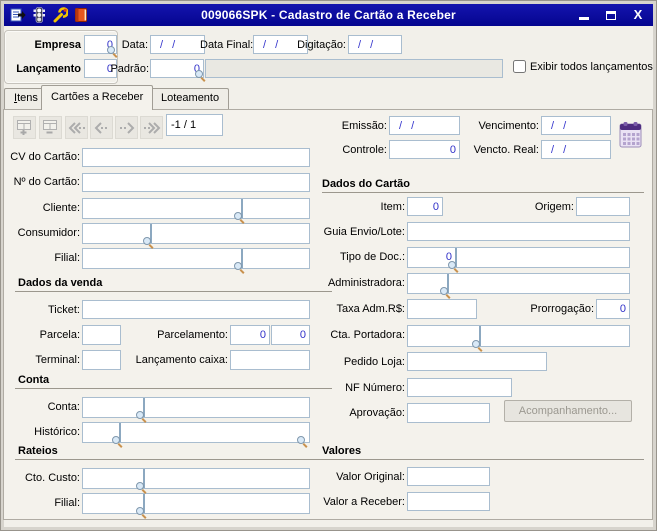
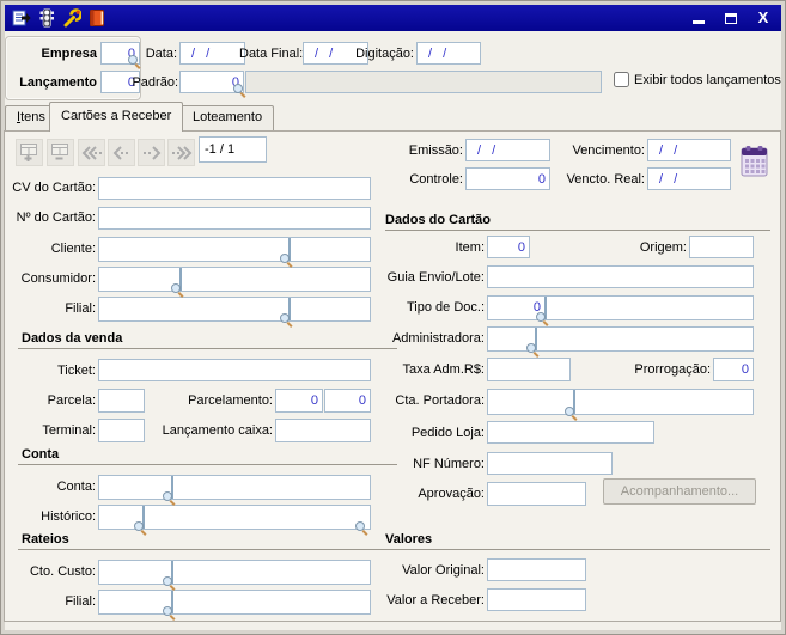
- 009066SPK - Cadastro de Cartão a Receber
  X
  Empresa
  0
  Lançamento
  0
  Data:
  / /
  Data Final:
  / /
  Digitação:
  / /
  Padrão:
  0
  Exibir todos lançamentos
  Itens
  Cartões a Receber
  Loteamento
  -1 / 1
  Emissão:
  / /
  Vencimento:
  / /
  Controle:
  0
  Vencto. Real:
  / /
  CV do Cartão:
  Nº do Cartão:
  Cliente:
  Consumidor:
  Filial:
  Dados da venda
  Ticket:
  Parcela:
  Parcelamento:
  0
  0
  Terminal:
  Lançamento caixa:
  Conta
  Conta:
  Histórico:
  Rateios
  Cto. Custo:
  Filial:
  Dados do Cartão
  Item:
  0
  Origem:
  Guia Envio/Lote:
  Tipo de Doc.:
  0
  Administradora:
  Taxa Adm.R$:
  Prorrogação:
  0
  Cta. Portadora:
  Pedido Loja:
  NF Número:
  Aprovação:
  Acompanhamento...
  Valores
  Valor Original:
  Valor a Receber:
